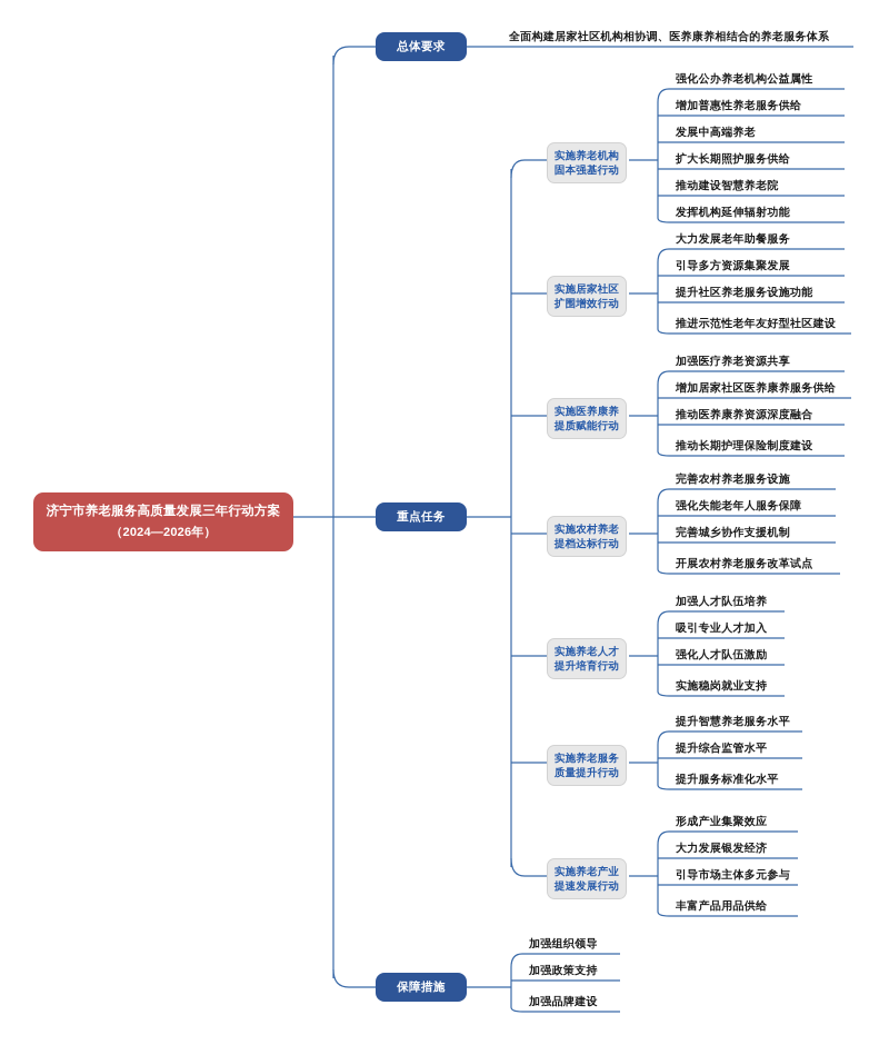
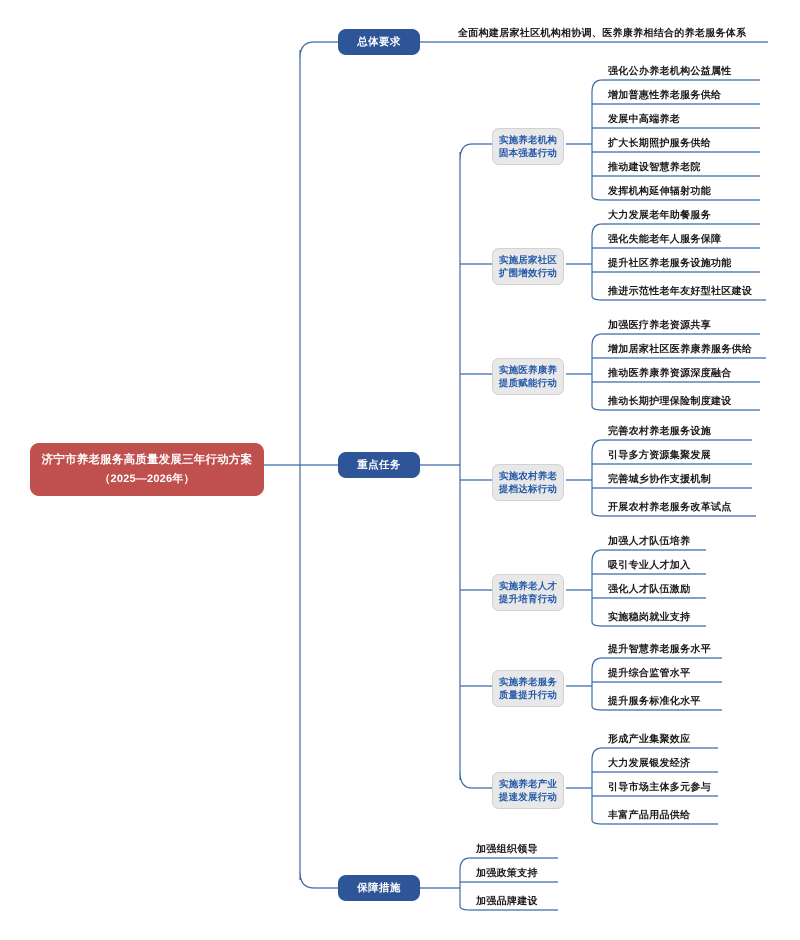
  济宁市养老服务高质量发展三年行动方案
- （2024—2026年）
+ （2025—2026年）
  总体要求
  重点任务
  保障措施
  全面构建居家社区机构相协调、医养康养相结合的养老服务体系
  实施养老机构
  固本强基行动
  实施居家社区
  扩围增效行动
  实施医养康养
  提质赋能行动
  实施农村养老
  提档达标行动
  实施养老人才
  提升培育行动
  实施养老服务
  质量提升行动
  实施养老产业
  提速发展行动
  强化公办养老机构公益属性
  增加普惠性养老服务供给
  发展中高端养老
  扩大长期照护服务供给
  推动建设智慧养老院
  发挥机构延伸辐射功能
  大力发展老年助餐服务
- 引导多方资源集聚发展
+ 强化失能老年人服务保障
  提升社区养老服务设施功能
  推进示范性老年友好型社区建设
  加强医疗养老资源共享
  增加居家社区医养康养服务供给
  推动医养康养资源深度融合
  推动长期护理保险制度建设
  完善农村养老服务设施
- 强化失能老年人服务保障
+ 引导多方资源集聚发展
  完善城乡协作支援机制
  开展农村养老服务改革试点
  加强人才队伍培养
  吸引专业人才加入
  强化人才队伍激励
  实施稳岗就业支持
  提升智慧养老服务水平
  提升综合监管水平
  提升服务标准化水平
  形成产业集聚效应
  大力发展银发经济
  引导市场主体多元参与
  丰富产品用品供给
  加强组织领导
  加强政策支持
  加强品牌建设
